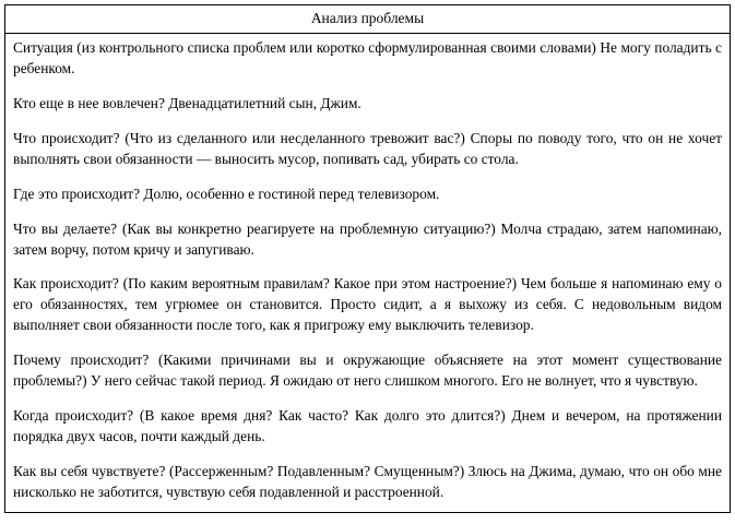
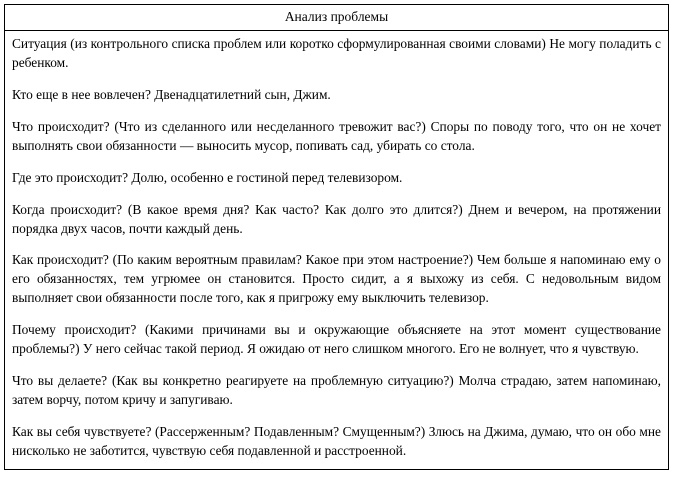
  Анализ проблемы
  Ситуация (из контрольного списка проблем или коротко сформулированная своими словами) Не могу поладить с ребенком.
  Кто еще в нее вовлечен? Двенадцатилетний сын, Джим.
  Что происходит? (Что из сделанного или несделанного тревожит вас?) Споры по поводу того, что он не хочет выполнять свои обязанности — выносить мусор, попивать сад, убирать со стола.
  Где это происходит? Долю, особенно е гостиной перед телевизором.
- Что вы делаете? (Как вы конкретно реагируете на проблемную ситуацию?) Молча страдаю, затем напоминаю, затем ворчу, потом кричу и запугиваю.
+ Когда происходит? (В какое время дня? Как часто? Как долго это длится?) Днем и вечером, на протяжении порядка двух часов, почти каждый день.
  Как происходит? (По каким вероятным правилам? Какое при этом настроение?) Чем больше я напоминаю ему о его обязанностях, тем угрюмее он становится. Просто сидит, а я выхожу из себя. С недовольным видом выполняет свои обязанности после того, как я пригрожу ему выключить телевизор.
  Почему происходит? (Какими причинами вы и окружающие объясняете на этот момент существование проблемы?) У него сейчас такой период. Я ожидаю от него слишком многого. Его не волнует, что я чувствую.
- Когда происходит? (В какое время дня? Как часто? Как долго это длится?) Днем и вечером, на протяжении порядка двух часов, почти каждый день.
+ Что вы делаете? (Как вы конкретно реагируете на проблемную ситуацию?) Молча страдаю, затем напоминаю, затем ворчу, потом кричу и запугиваю.
  Как вы себя чувствуете? (Рассерженным? Подавленным? Смущенным?) Злюсь на Джима, думаю, что он обо мне нисколько не заботится, чувствую себя подавленной и расстроенной.
